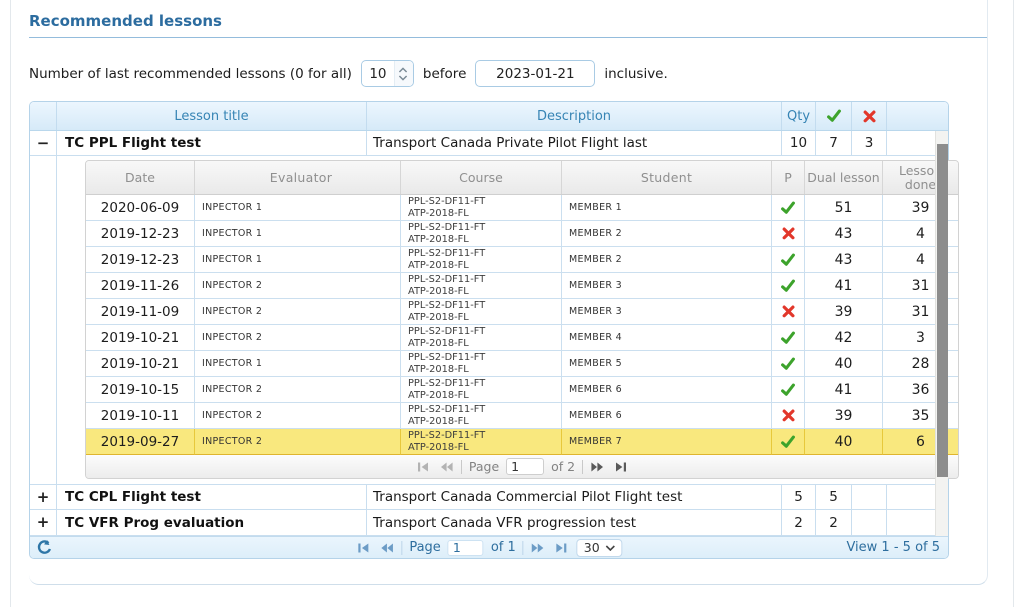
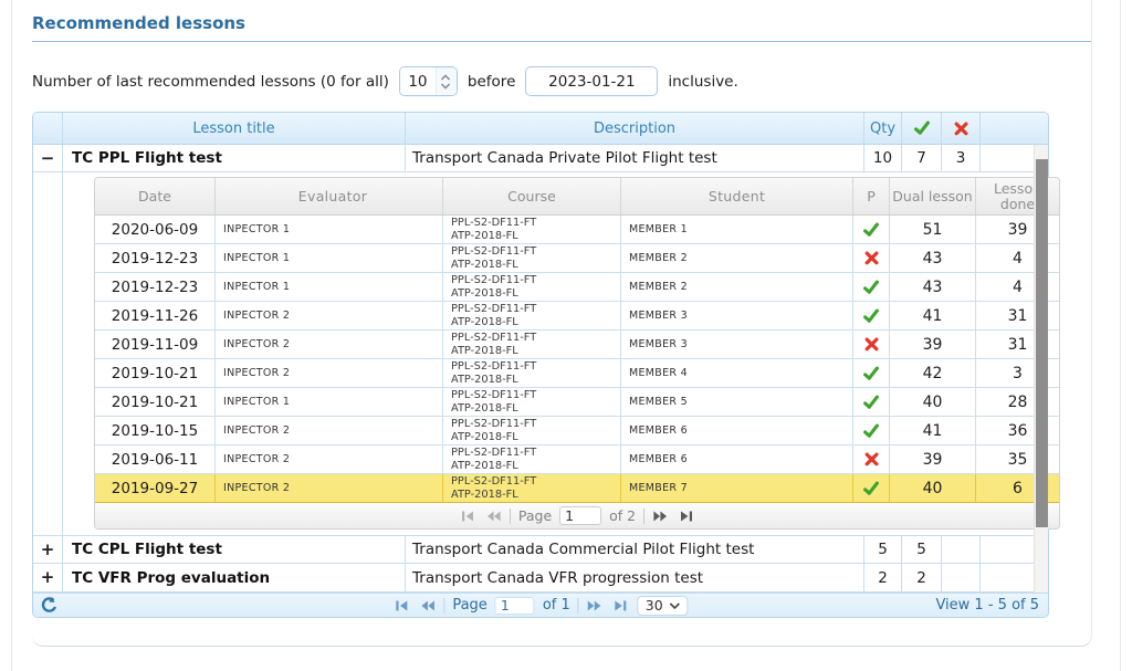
  Recommended lessons
  Number of last recommended lessons (0 for all)
  10
  before
  2023-01-21
  inclusive.
  Lesson title
  Description
  Qty
  −
  TC PPL Flight test
- Transport Canada Private Pilot Flight last
+ Transport Canada Private Pilot Flight test
  10
  7
  3
  Date
  Evaluator
  Course
  Student
  P
  Dual lesson
  Lesso done
  2020-06-09
  INPECTOR 1
  PPL-S2-DF11-FT
  ATP-2018-FL
  MEMBER 1
  51
  39
  2019-12-23
  INPECTOR 1
  PPL-S2-DF11-FT
  ATP-2018-FL
  MEMBER 2
  43
  4
  2019-12-23
  INPECTOR 1
  PPL-S2-DF11-FT
  ATP-2018-FL
  MEMBER 2
  43
  4
  2019-11-26
  INPECTOR 2
  PPL-S2-DF11-FT
  ATP-2018-FL
  MEMBER 3
  41
  31
  2019-11-09
  INPECTOR 2
  PPL-S2-DF11-FT
  ATP-2018-FL
  MEMBER 3
  39
  31
  2019-10-21
  INPECTOR 2
  PPL-S2-DF11-FT
  ATP-2018-FL
  MEMBER 4
  42
  3
  2019-10-21
  INPECTOR 1
  PPL-S2-DF11-FT
  ATP-2018-FL
  MEMBER 5
  40
  28
  2019-10-15
  INPECTOR 2
  PPL-S2-DF11-FT
  ATP-2018-FL
  MEMBER 6
  41
  36
- 2019-10-11
+ 2019-06-11
  INPECTOR 2
  PPL-S2-DF11-FT
  ATP-2018-FL
  MEMBER 6
  39
  35
  2019-09-27
  INPECTOR 2
  PPL-S2-DF11-FT
  ATP-2018-FL
  MEMBER 7
  40
  6
  Page
  1
  of 2
  +
  TC CPL Flight test
  Transport Canada Commercial Pilot Flight test
  5
  5
  +
  TC VFR Prog evaluation
  Transport Canada VFR progression test
  2
  2
  Page
  1
  of 1
  30
  View 1 - 5 of 5
